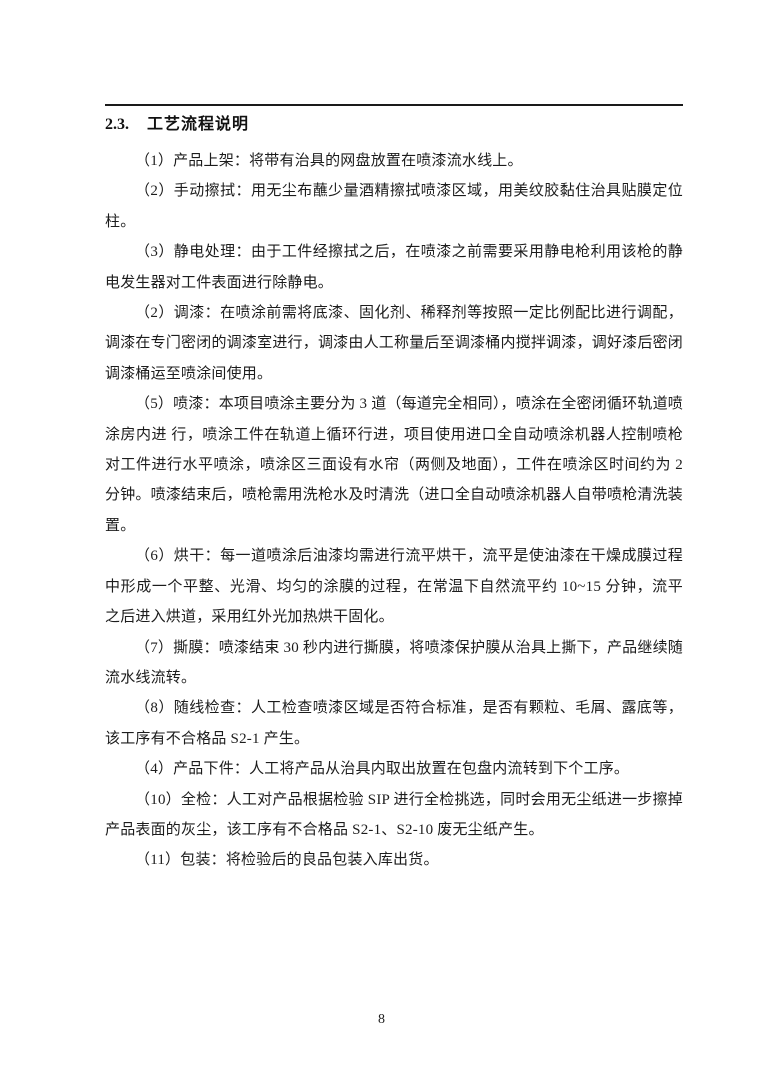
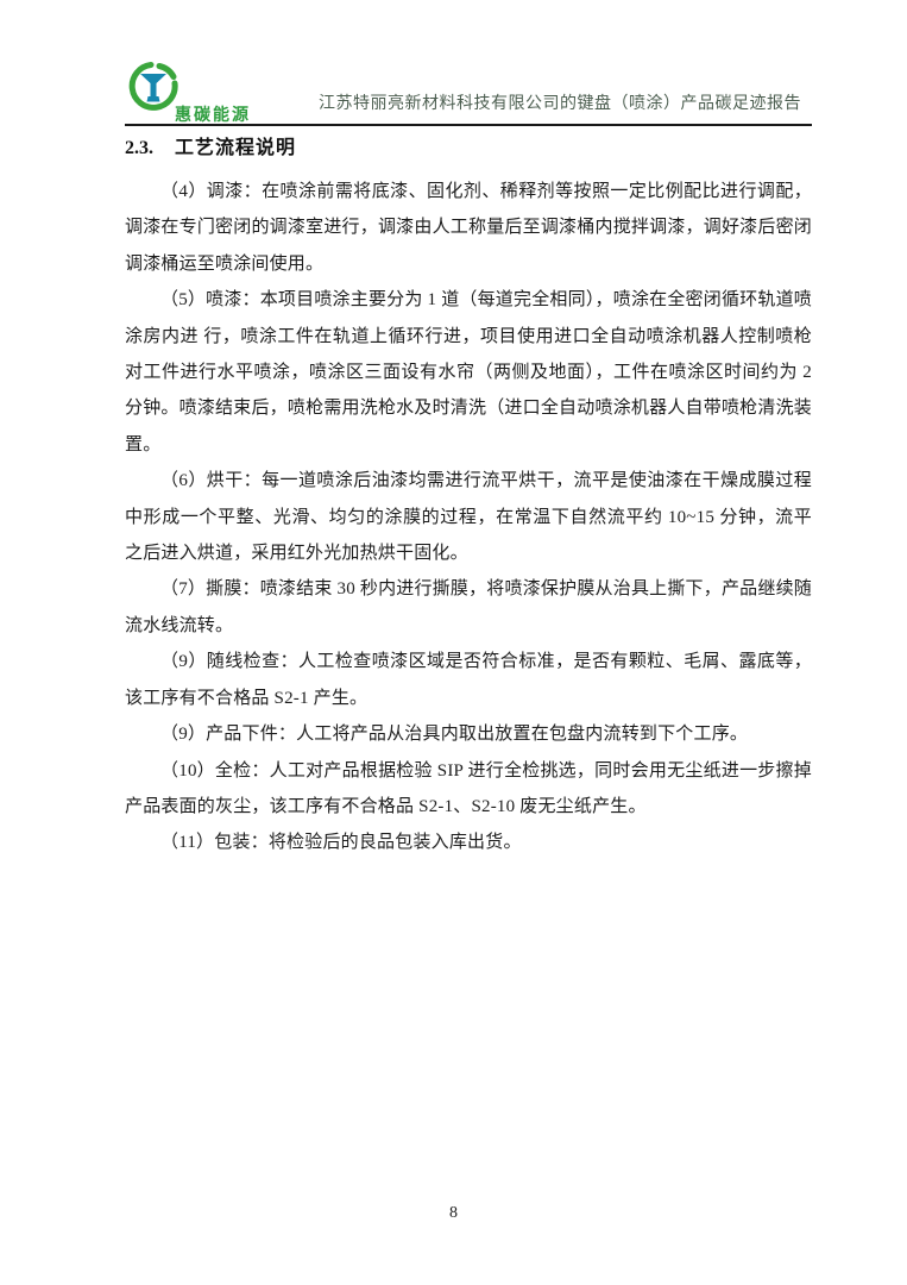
+ 惠碳能源
+ 江苏特丽亮新材料科技有限公司的键盘（喷涂）产品碳足迹报告
  2.3.
  工艺流程说明
- （1）产品上架：将带有治具的网盘放置在喷漆流水线上。
- （2）手动擦拭：用无尘布蘸少量酒精擦拭喷漆区域，用美纹胶黏住治具贴膜定位柱。
- （3）静电处理：由于工件经擦拭之后，在喷漆之前需要采用静电枪利用该枪的静电发生器对工件表面进行除静电。
- （2）调漆：在喷涂前需将底漆、固化剂、稀释剂等按照一定比例配比进行调配，调漆在专门密闭的调漆室进行，调漆由人工称量后至调漆桶内搅拌调漆，调好漆后密闭调漆桶运至喷涂间使用。
+ （4）调漆：在喷涂前需将底漆、固化剂、稀释剂等按照一定比例配比进行调配，调漆在专门密闭的调漆室进行，调漆由人工称量后至调漆桶内搅拌调漆，调好漆后密闭调漆桶运至喷涂间使用。
- （5）喷漆：本项目喷涂主要分为 3 道（每道完全相同），喷涂在全密闭循环轨道喷涂房内进 行，喷涂工件在轨道上循环行进，项目使用进口全自动喷涂机器人控制喷枪对工件进行水平喷涂，喷涂区三面设有水帘（两侧及地面），工件在喷涂区时间约为 2 分钟。喷漆结束后，喷枪需用洗枪水及时清洗（进口全自动喷涂机器人自带喷枪清洗装置。
+ （5）喷漆：本项目喷涂主要分为 1 道（每道完全相同），喷涂在全密闭循环轨道喷涂房内进 行，喷涂工件在轨道上循环行进，项目使用进口全自动喷涂机器人控制喷枪对工件进行水平喷涂，喷涂区三面设有水帘（两侧及地面），工件在喷涂区时间约为 2 分钟。喷漆结束后，喷枪需用洗枪水及时清洗（进口全自动喷涂机器人自带喷枪清洗装置。
  （6）烘干：每一道喷涂后油漆均需进行流平烘干，流平是使油漆在干燥成膜过程中形成一个平整、光滑、均匀的涂膜的过程，在常温下自然流平约 10~15 分钟，流平之后进入烘道，采用红外光加热烘干固化。
  （7）撕膜：喷漆结束 30 秒内进行撕膜，将喷漆保护膜从治具上撕下，产品继续随流水线流转。
- （8）随线检查：人工检查喷漆区域是否符合标准，是否有颗粒、毛屑、露底等，该工序有不合格品 S2-1 产生。
+ （9）随线检查：人工检查喷漆区域是否符合标准，是否有颗粒、毛屑、露底等，该工序有不合格品 S2-1 产生。
- （4）产品下件：人工将产品从治具内取出放置在包盘内流转到下个工序。
+ （9）产品下件：人工将产品从治具内取出放置在包盘内流转到下个工序。
  （10）全检：人工对产品根据检验 SIP 进行全检挑选，同时会用无尘纸进一步擦掉产品表面的灰尘，该工序有不合格品 S2-1、S2-10 废无尘纸产生。
  （11）包装：将检验后的良品包装入库出货。
  8
